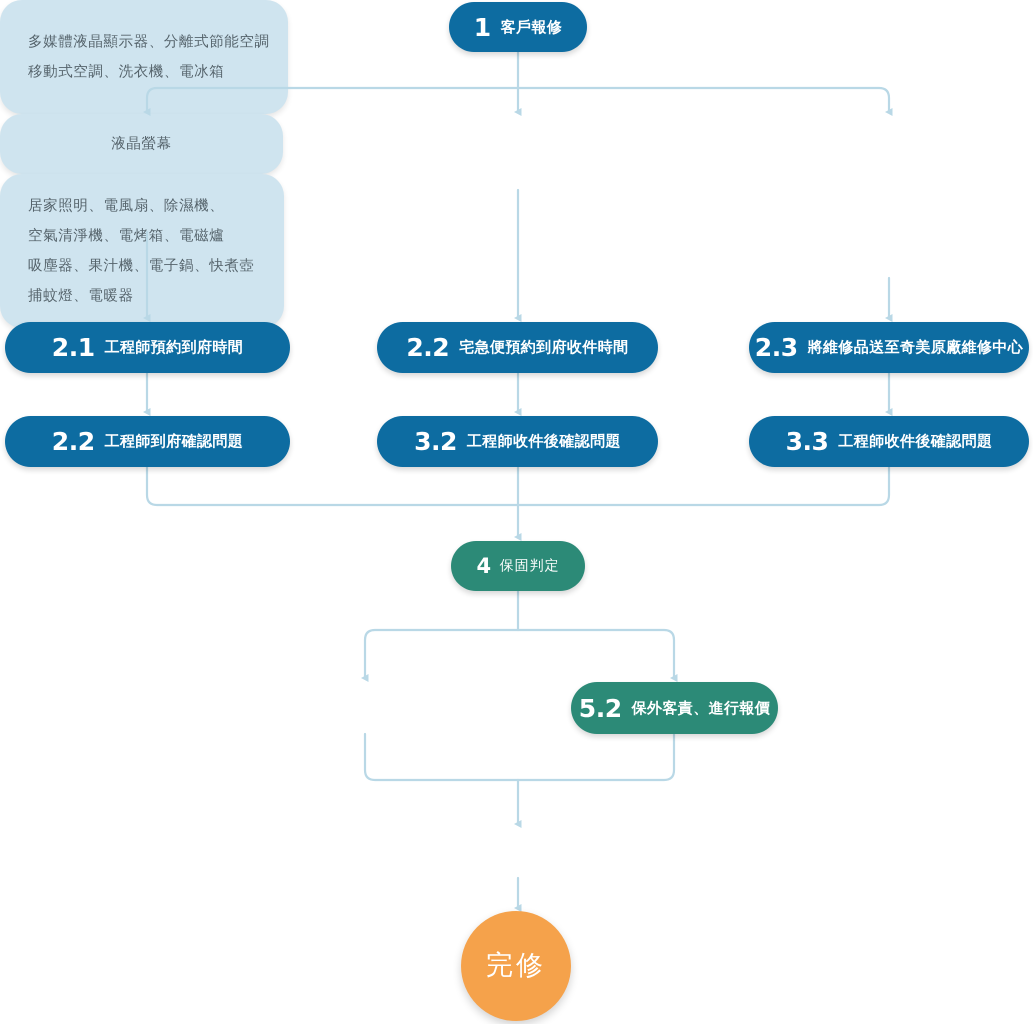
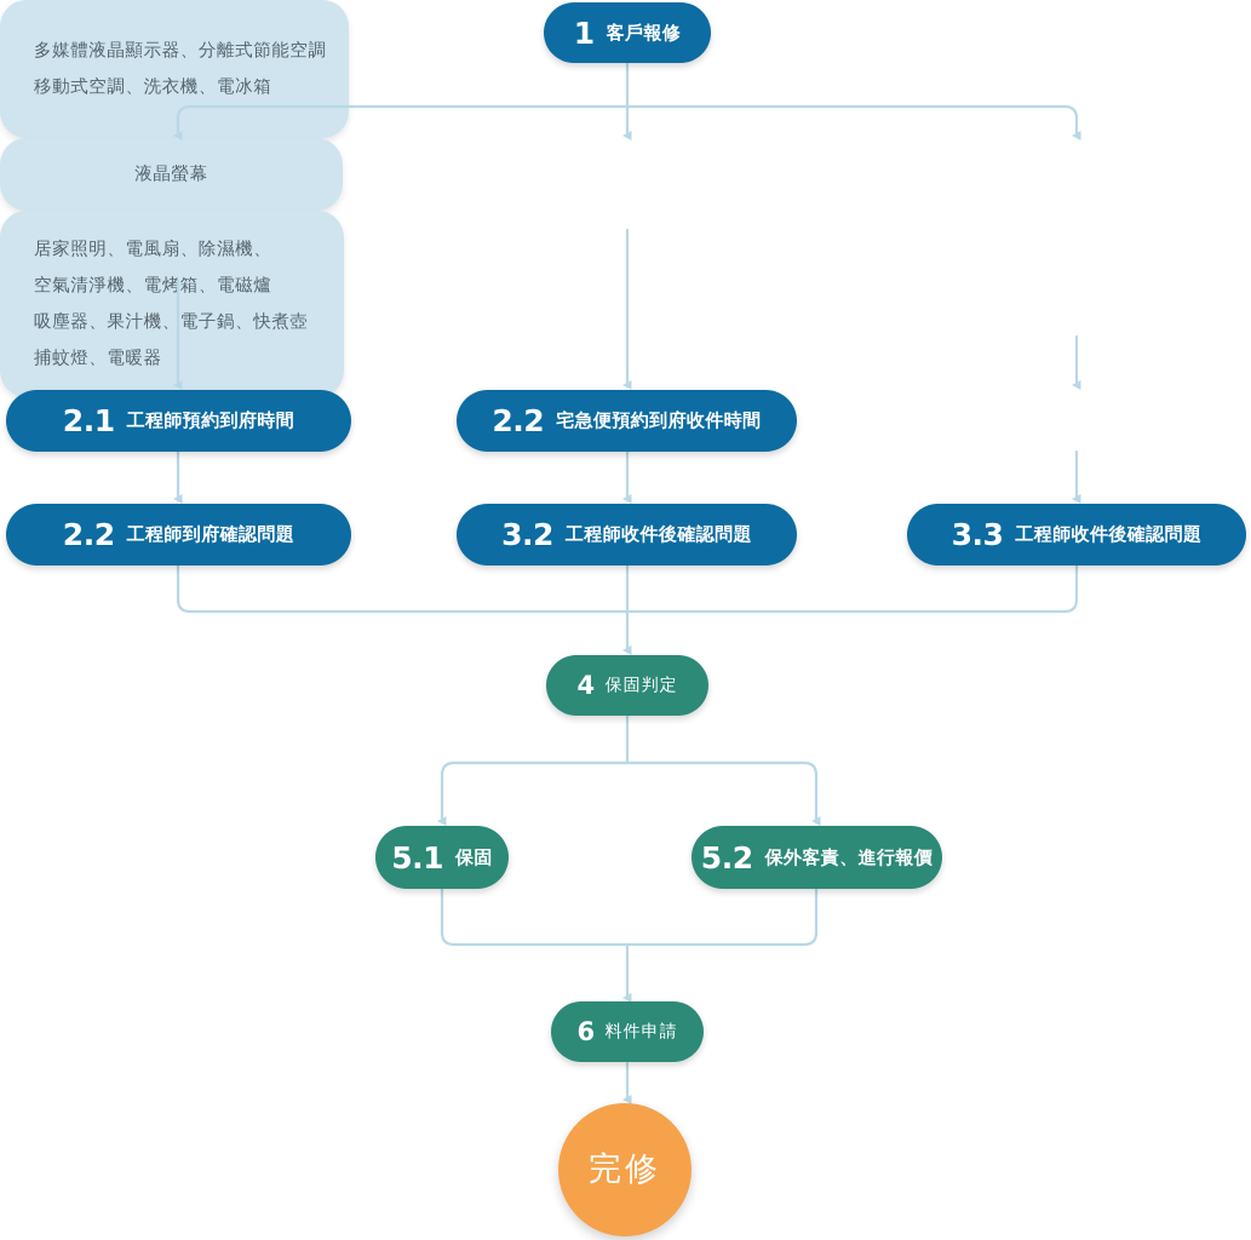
  1
  客戶報修
  多媒體液晶顯示器、分離式節能空
  移動式空調、洗衣機、電冰箱
  液晶螢幕
  居家照明、電風扇、除濕機、
  空氣清淨機、電烤箱、電磁爐
  吸塵器、果汁機、電子鍋、快煮壺
  捕蚊燈、電暖器
  2.1
  工程師預約到府時間
  2.2
  宅急便預約到府收件時間
- 2.3
- 將維修品送至奇美原廠維修中心
  2.2
  工程師到府確認問題
  3.2
  工程師收件後確認問題
  3.3
  工程師收件後確認問題
  4
  保固判定
+ 5.1
+ 保固
  5.2
  保外客責、進行報價
+ 6
+ 料件申請
  完修
